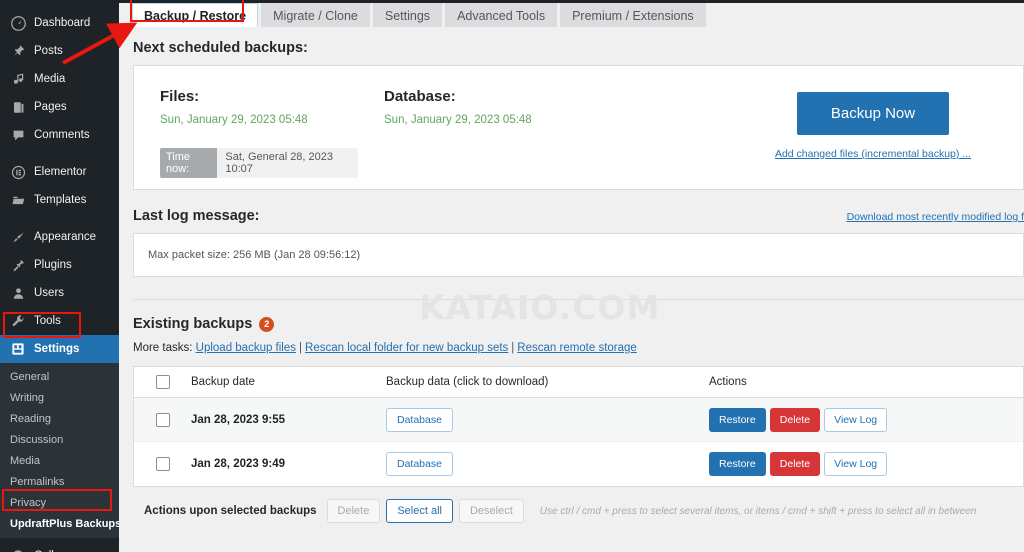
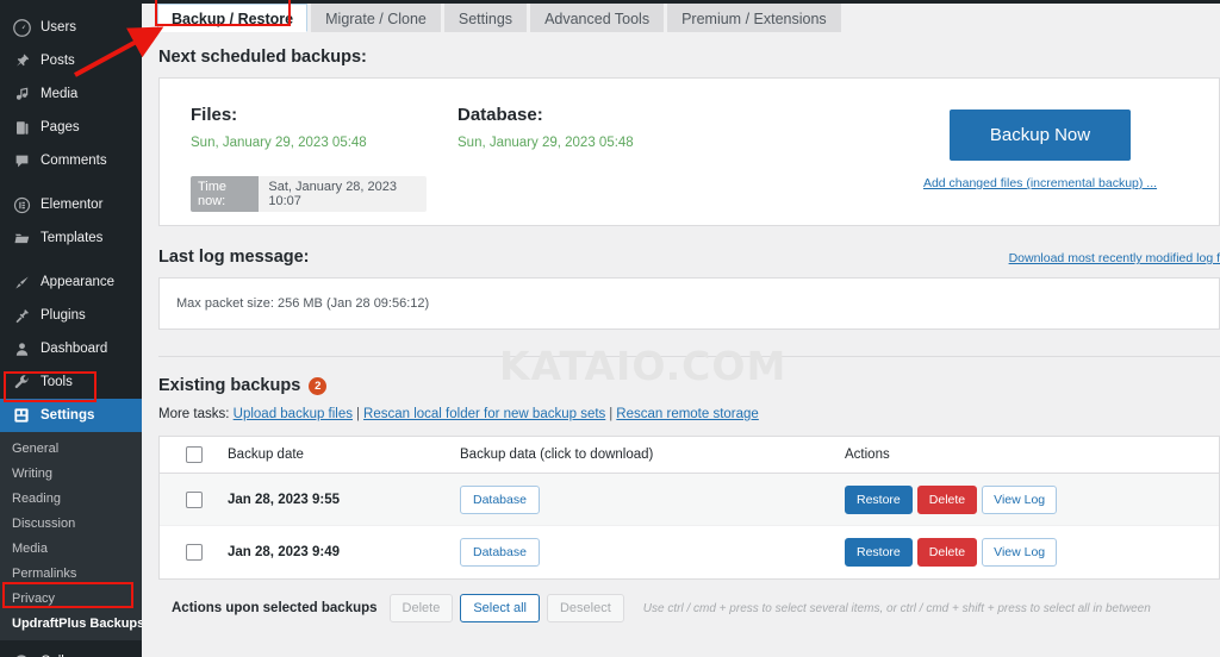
- Dashboard
+ Users
  Posts
  Media
  Pages
  Comments
  Elementor
  Templates
  Appearance
  Plugins
- Users
+ Dashboard
  Tools
  Settings
  General
  Writing
  Reading
  Discussion
  Media
  Permalinks
  Privacy
  UpdraftPlus Backup
  Backup / Restore
  Migrate / Clone
  Settings
  Advanced Tools
  Premium / Extensions
  Next scheduled backups:
  Files:
  Sun, January 29, 2023 05:48
  Time now:
- Sat, General 28, 2023 10:07
+ Sat, January 28, 2023 10:07
  Database:
  Sun, January 29, 2023 05:48
  Backup Now
  Add changed files (incremental backup) ...
  Last log message:
  Download most recently modified log f
  Max packet size: 256 MB (Jan 28 09:56:12)
  Existing backups
  2
  More tasks: Upload backup files | Rescan local folder for new backup sets | Rescan remote storage
  Backup date
  Backup data (click to download)
  Actions
  Jan 28, 2023 9:55
  Database
  Restore
  Delete
  View Log
  Jan 28, 2023 9:49
  Database
  Restore
  Delete
  View Log
  Actions upon selected backups
  Delete
  Select all
  Deselect
- Use ctrl / cmd + press to select several items, or items / cmd + shift + press to select all in between
+ Use ctrl / cmd + press to select several items, or ctrl / cmd + shift + press to select all in between
